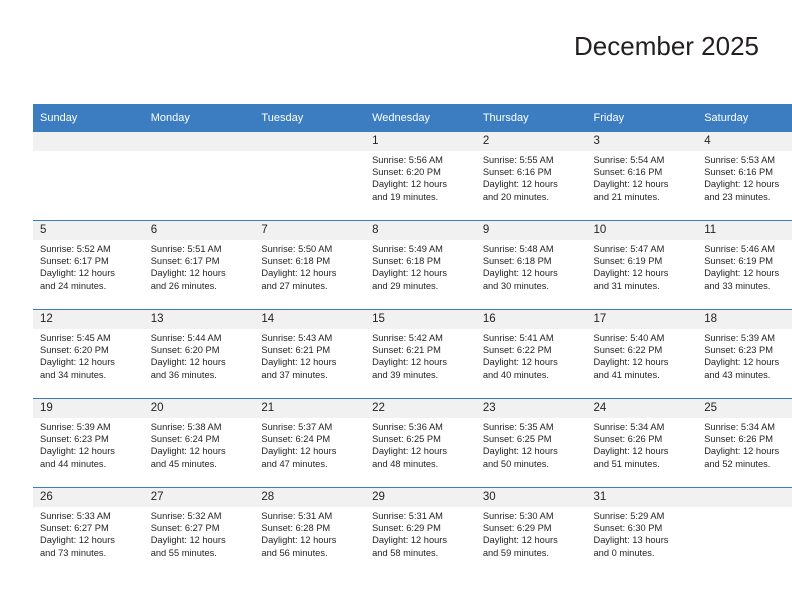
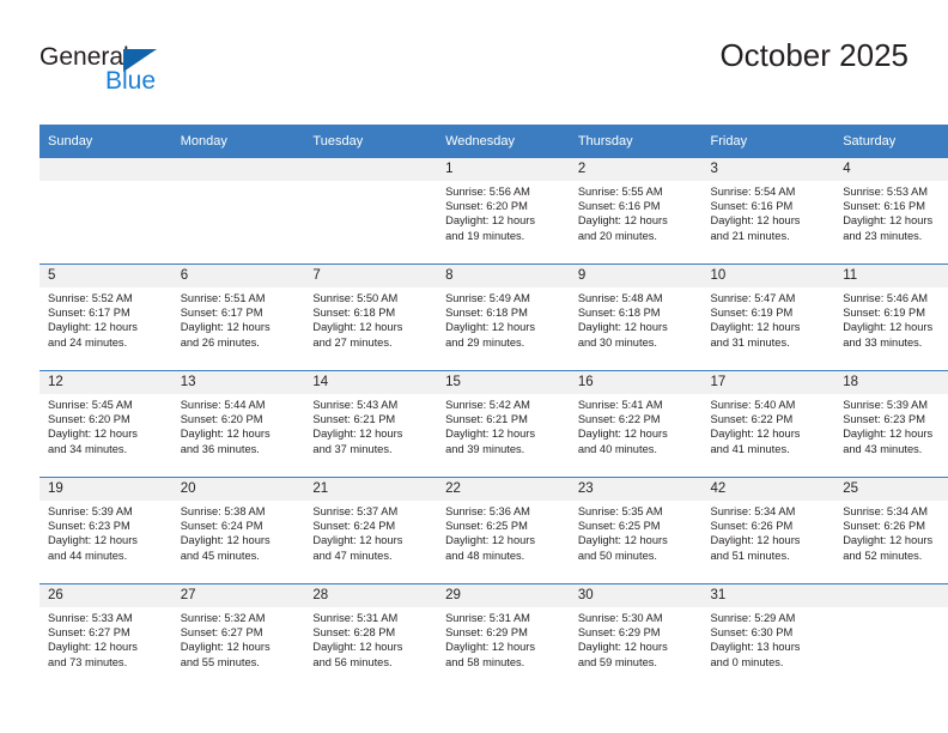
+ General
+ Blue
- December 2025
+ October 2025
  Sunday	Monday	Tuesday	Wednesday	Thursday	Friday	Saturday
  			1Sunrise: 5:56 AMSunset: 6:20 PMDaylight: 12 hoursand 19 minutes.	2Sunrise: 5:55 AMSunset: 6:16 PMDaylight: 12 hoursand 20 minutes.	3Sunrise: 5:54 AMSunset: 6:16 PMDaylight: 12 hoursand 21 minutes.	4Sunrise: 5:53 AMSunset: 6:16 PMDaylight: 12 hoursand 23 minutes.
  5Sunrise: 5:52 AMSunset: 6:17 PMDaylight: 12 hoursand 24 minutes.	6Sunrise: 5:51 AMSunset: 6:17 PMDaylight: 12 hoursand 26 minutes.	7Sunrise: 5:50 AMSunset: 6:18 PMDaylight: 12 hoursand 27 minutes.	8Sunrise: 5:49 AMSunset: 6:18 PMDaylight: 12 hoursand 29 minutes.	9Sunrise: 5:48 AMSunset: 6:18 PMDaylight: 12 hoursand 30 minutes.	10Sunrise: 5:47 AMSunset: 6:19 PMDaylight: 12 hoursand 31 minutes.	11Sunrise: 5:46 AMSunset: 6:19 PMDaylight: 12 hoursand 33 minutes.
  12Sunrise: 5:45 AMSunset: 6:20 PMDaylight: 12 hoursand 34 minutes.	13Sunrise: 5:44 AMSunset: 6:20 PMDaylight: 12 hoursand 36 minutes.	14Sunrise: 5:43 AMSunset: 6:21 PMDaylight: 12 hoursand 37 minutes.	15Sunrise: 5:42 AMSunset: 6:21 PMDaylight: 12 hoursand 39 minutes.	16Sunrise: 5:41 AMSunset: 6:22 PMDaylight: 12 hoursand 40 minutes.	17Sunrise: 5:40 AMSunset: 6:22 PMDaylight: 12 hoursand 41 minutes.	18Sunrise: 5:39 AMSunset: 6:23 PMDaylight: 12 hoursand 43 minutes.
- 19Sunrise: 5:39 AMSunset: 6:23 PMDaylight: 12 hoursand 44 minutes.	20Sunrise: 5:38 AMSunset: 6:24 PMDaylight: 12 hoursand 45 minutes.	21Sunrise: 5:37 AMSunset: 6:24 PMDaylight: 12 hoursand 47 minutes.	22Sunrise: 5:36 AMSunset: 6:25 PMDaylight: 12 hoursand 48 minutes.	23Sunrise: 5:35 AMSunset: 6:25 PMDaylight: 12 hoursand 50 minutes.	24Sunrise: 5:34 AMSunset: 6:26 PMDaylight: 12 hoursand 51 minutes.	25Sunrise: 5:34 AMSunset: 6:26 PMDaylight: 12 hoursand 52 minutes.
+ 19Sunrise: 5:39 AMSunset: 6:23 PMDaylight: 12 hoursand 44 minutes.	20Sunrise: 5:38 AMSunset: 6:24 PMDaylight: 12 hoursand 45 minutes.	21Sunrise: 5:37 AMSunset: 6:24 PMDaylight: 12 hoursand 47 minutes.	22Sunrise: 5:36 AMSunset: 6:25 PMDaylight: 12 hoursand 48 minutes.	23Sunrise: 5:35 AMSunset: 6:25 PMDaylight: 12 hoursand 50 minutes.	42Sunrise: 5:34 AMSunset: 6:26 PMDaylight: 12 hoursand 51 minutes.	25Sunrise: 5:34 AMSunset: 6:26 PMDaylight: 12 hoursand 52 minutes.
  26Sunrise: 5:33 AMSunset: 6:27 PMDaylight: 12 hoursand 73 minutes.	27Sunrise: 5:32 AMSunset: 6:27 PMDaylight: 12 hoursand 55 minutes.	28Sunrise: 5:31 AMSunset: 6:28 PMDaylight: 12 hoursand 56 minutes.	29Sunrise: 5:31 AMSunset: 6:29 PMDaylight: 12 hoursand 58 minutes.	30Sunrise: 5:30 AMSunset: 6:29 PMDaylight: 12 hoursand 59 minutes.	31Sunrise: 5:29 AMSunset: 6:30 PMDaylight: 13 hoursand 0 minutes.
